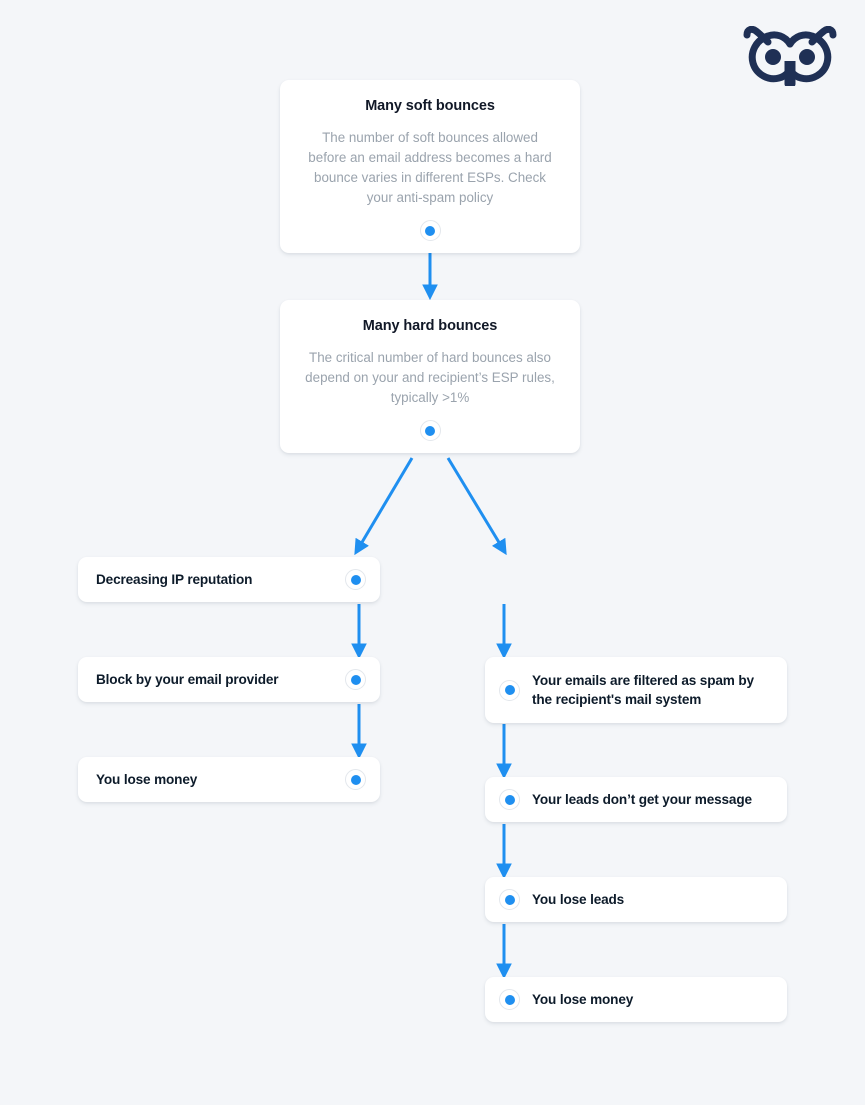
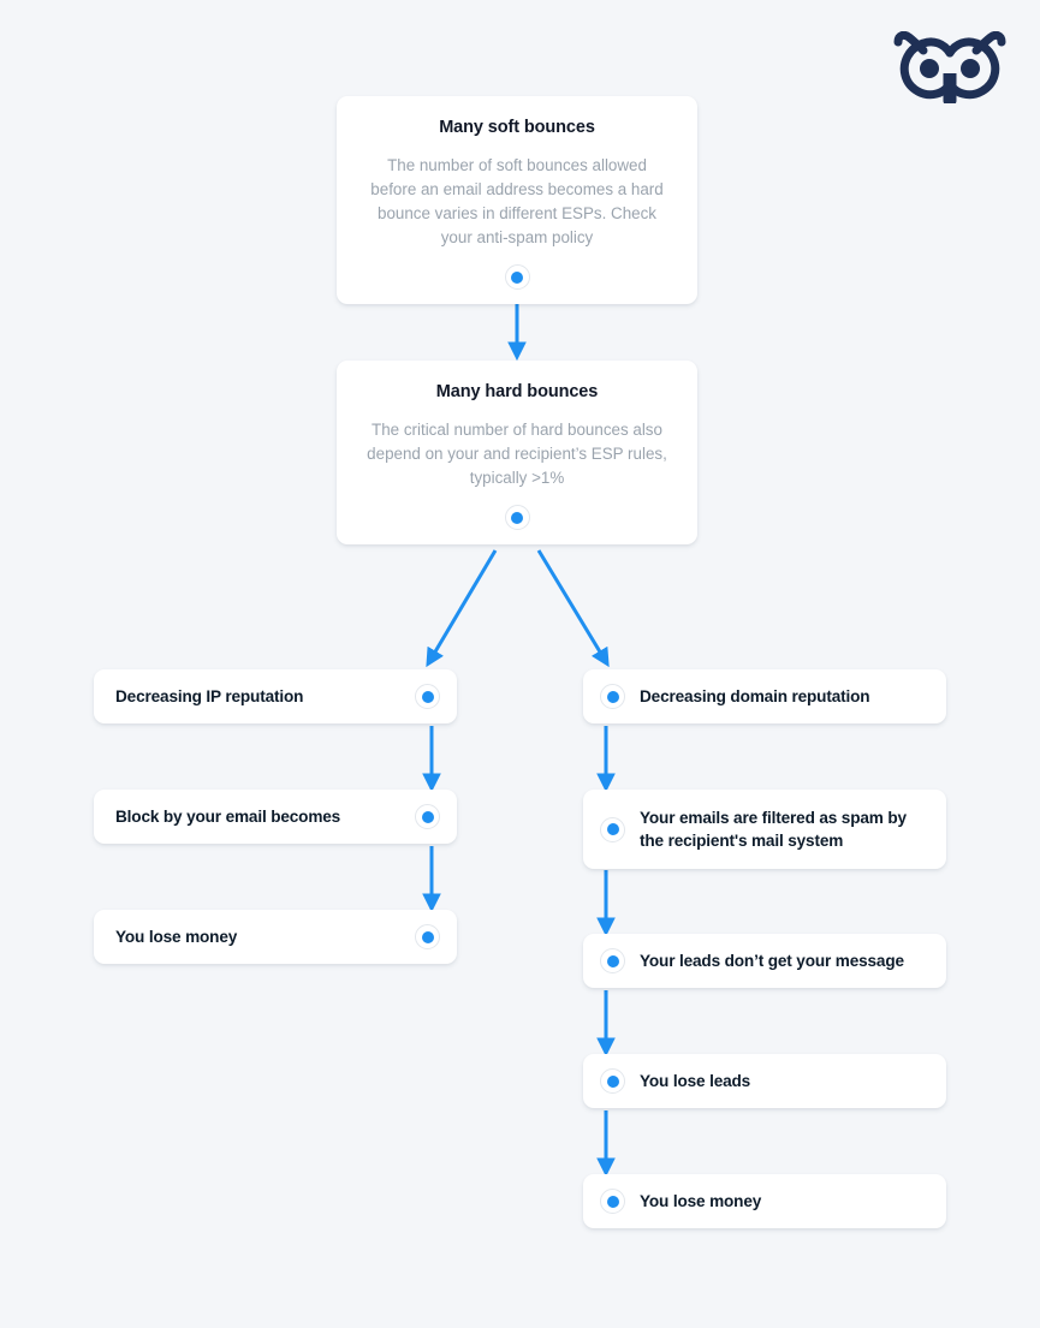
  Many soft bounces
  The number of soft bounces allowed before an email address becomes a hard bounce varies in different ESPs. Check your anti-spam policy
  Many hard bounces
  The critical number of hard bounces also depend on your and recipient’s ESP rules, typically >1%
  Decreasing IP reputation
- Block by your email provider
+ Block by your email becomes
  You lose money
+ Decreasing domain reputation
  Your emails are filtered as spam by the recipient's mail system
  Your leads don’t get your message
  You lose leads
  You lose money
